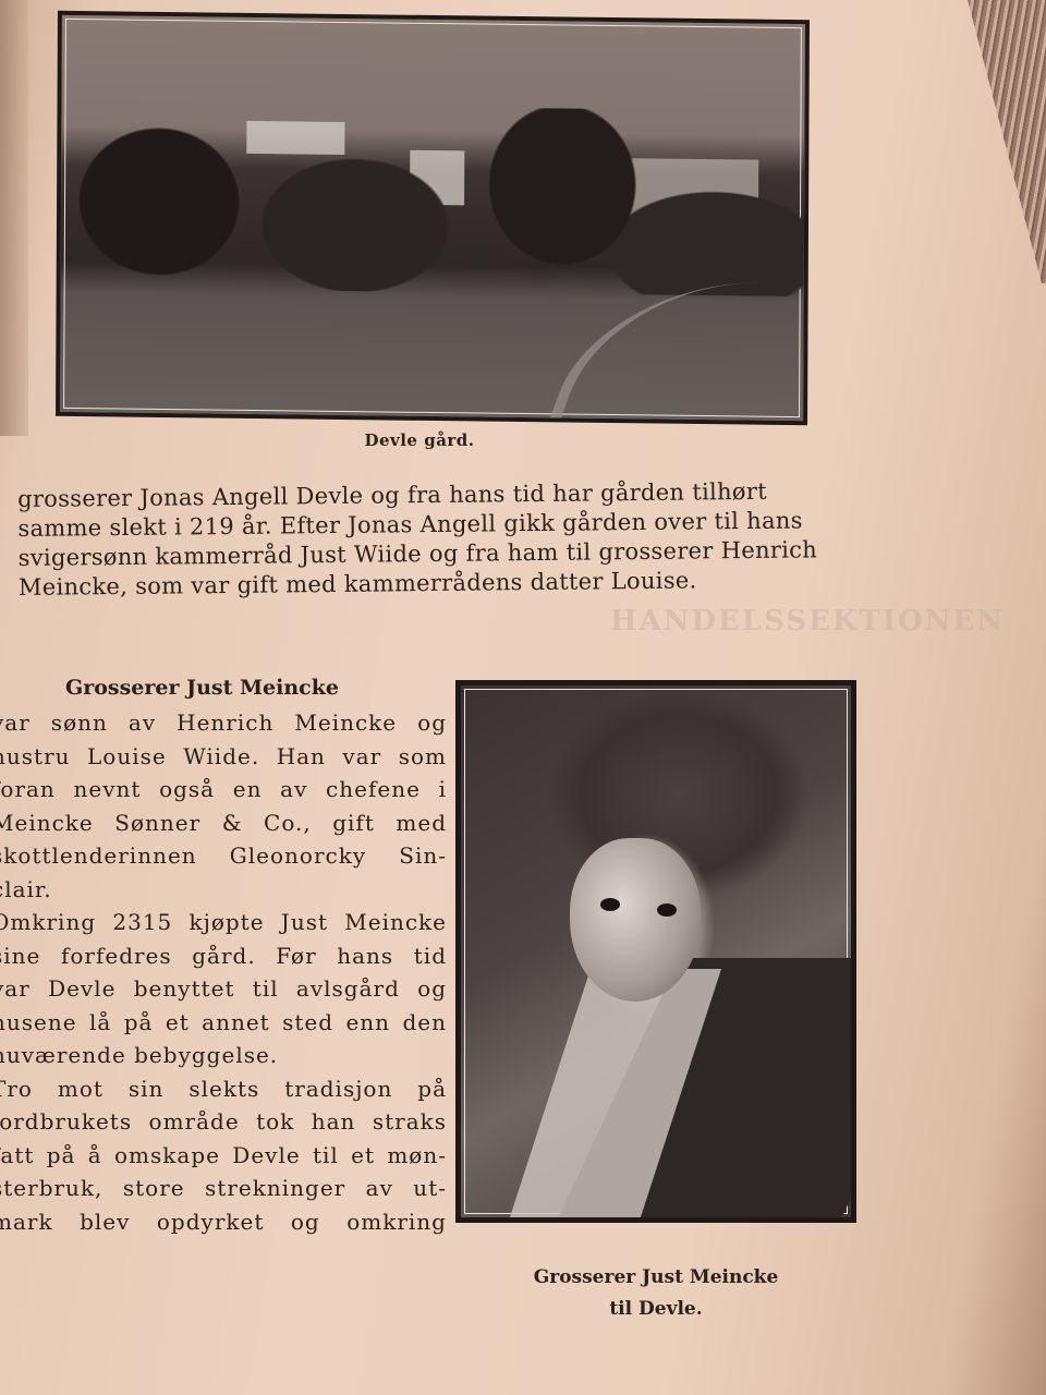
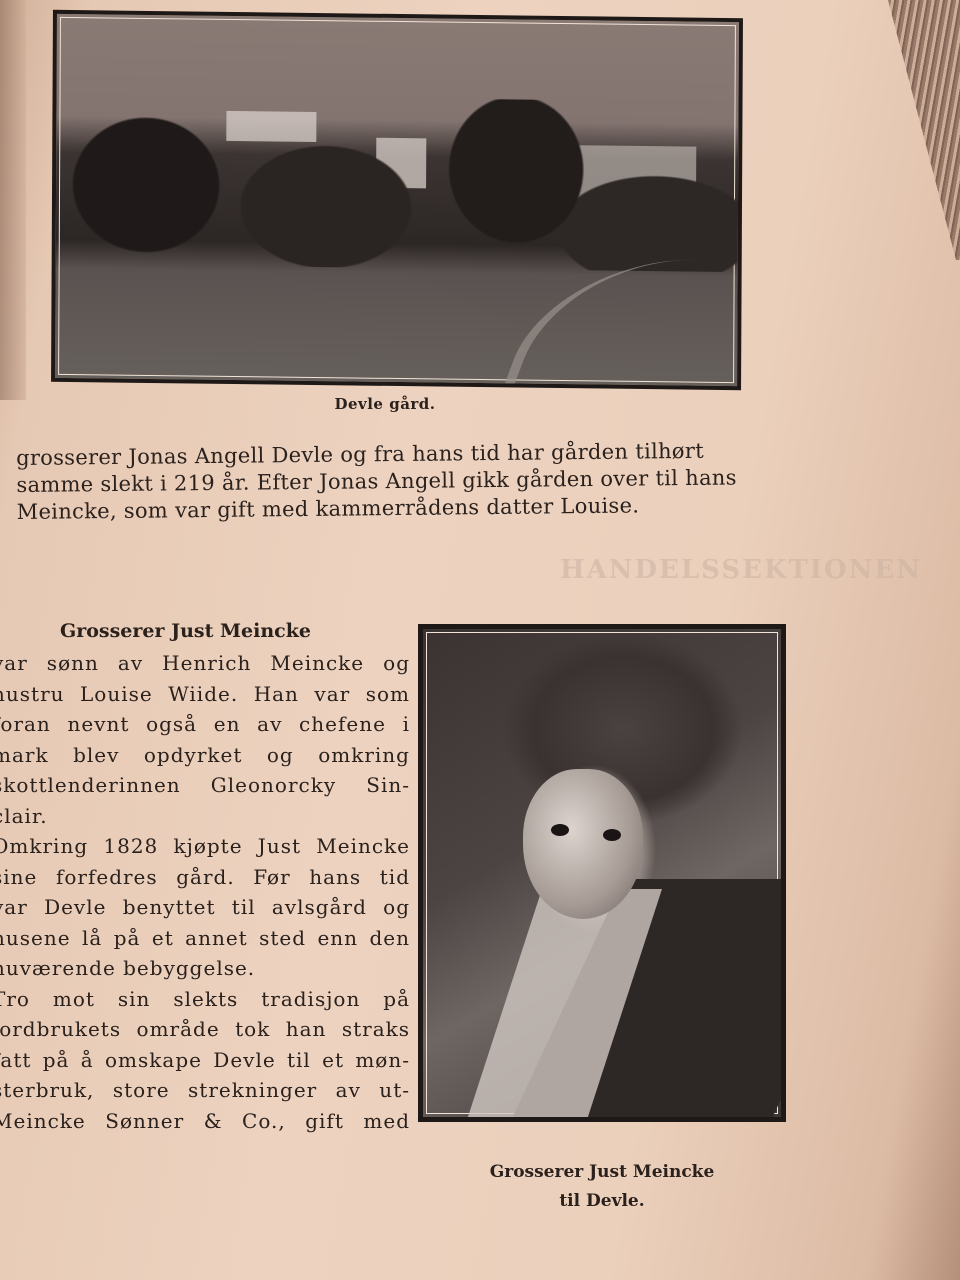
  Devle gård.
  grosserer Jonas Angell Devle og fra hans tid har gården tilhørt
  samme slekt i 219 år. Efter Jonas Angell gikk gården over til hans
- svigersønn kammerråd Just Wiide og fra ham til grosserer Henrich
  Meincke, som var gift med kammerrådens datter Louise.
  HANDELSSEKTIONEN
  Grosserer Just Meincke
  ar sønn av Henrich Meincke og
  ustru Louise Wiide. Han var som
  oran nevnt også en av chefene i
- Meincke Sønner & Co., gift med
+ mark blev opdyrket og omkring
  kottlenderinnen Gleonorcky Sin-
  lair.
- Omkring 2315 kjøpte Just Meincke
+ Omkring 1828 kjøpte Just Meincke
  ine forfedres gård. Før hans tid
  ar Devle benyttet til avlsgård og
  usene lå på et annet sted enn den
  uværende bebyggelse.
  ro mot sin slekts tradisjon på
  ordbrukets område tok han straks
  att på å omskape Devle til et møn-
  terbruk, store strekninger av ut-
- mark blev opdyrket og omkring
+ Meincke Sønner & Co., gift med
  Grosserer Just Meincke
  til Devle.
